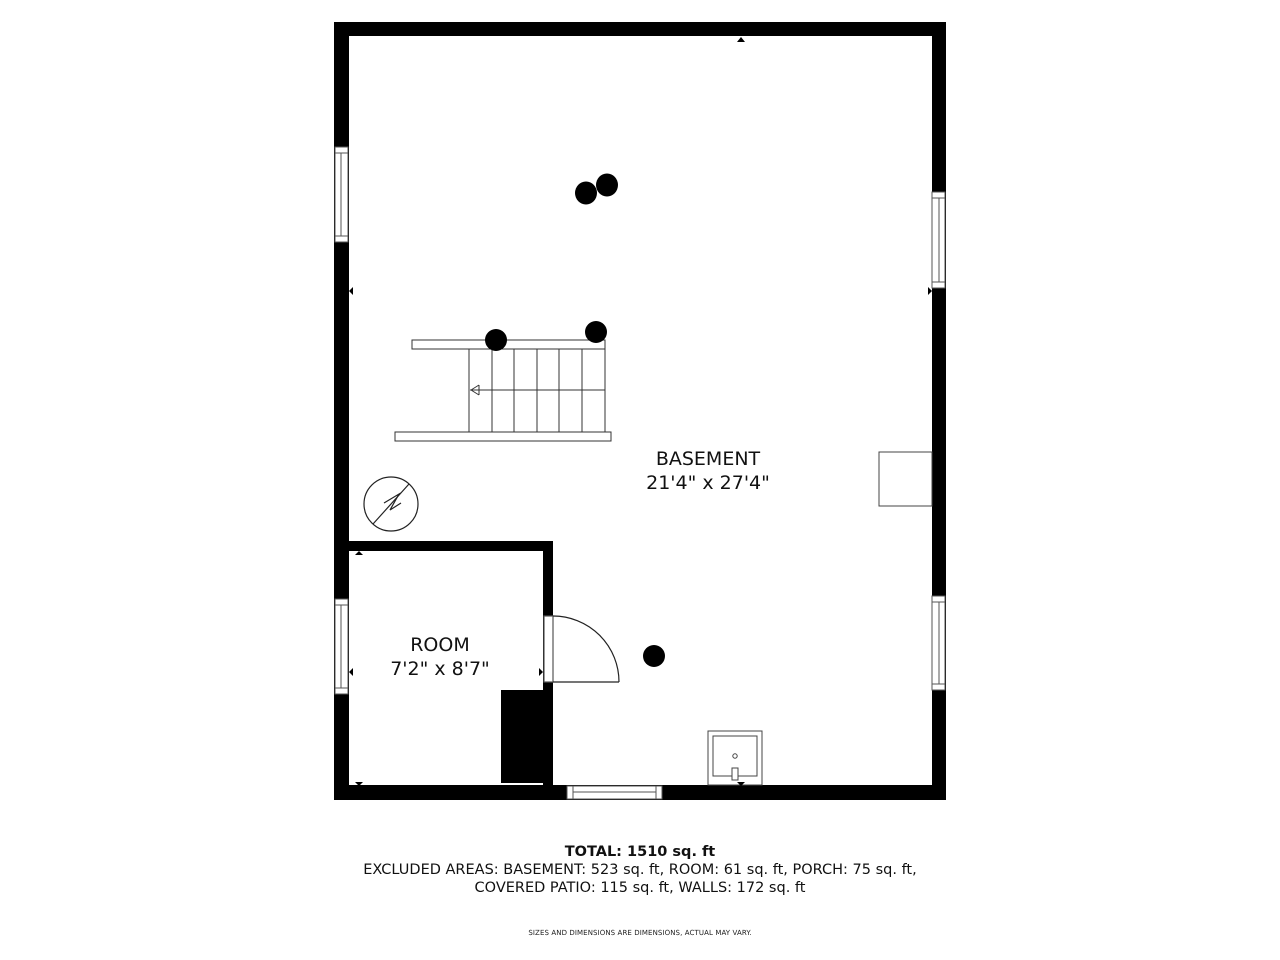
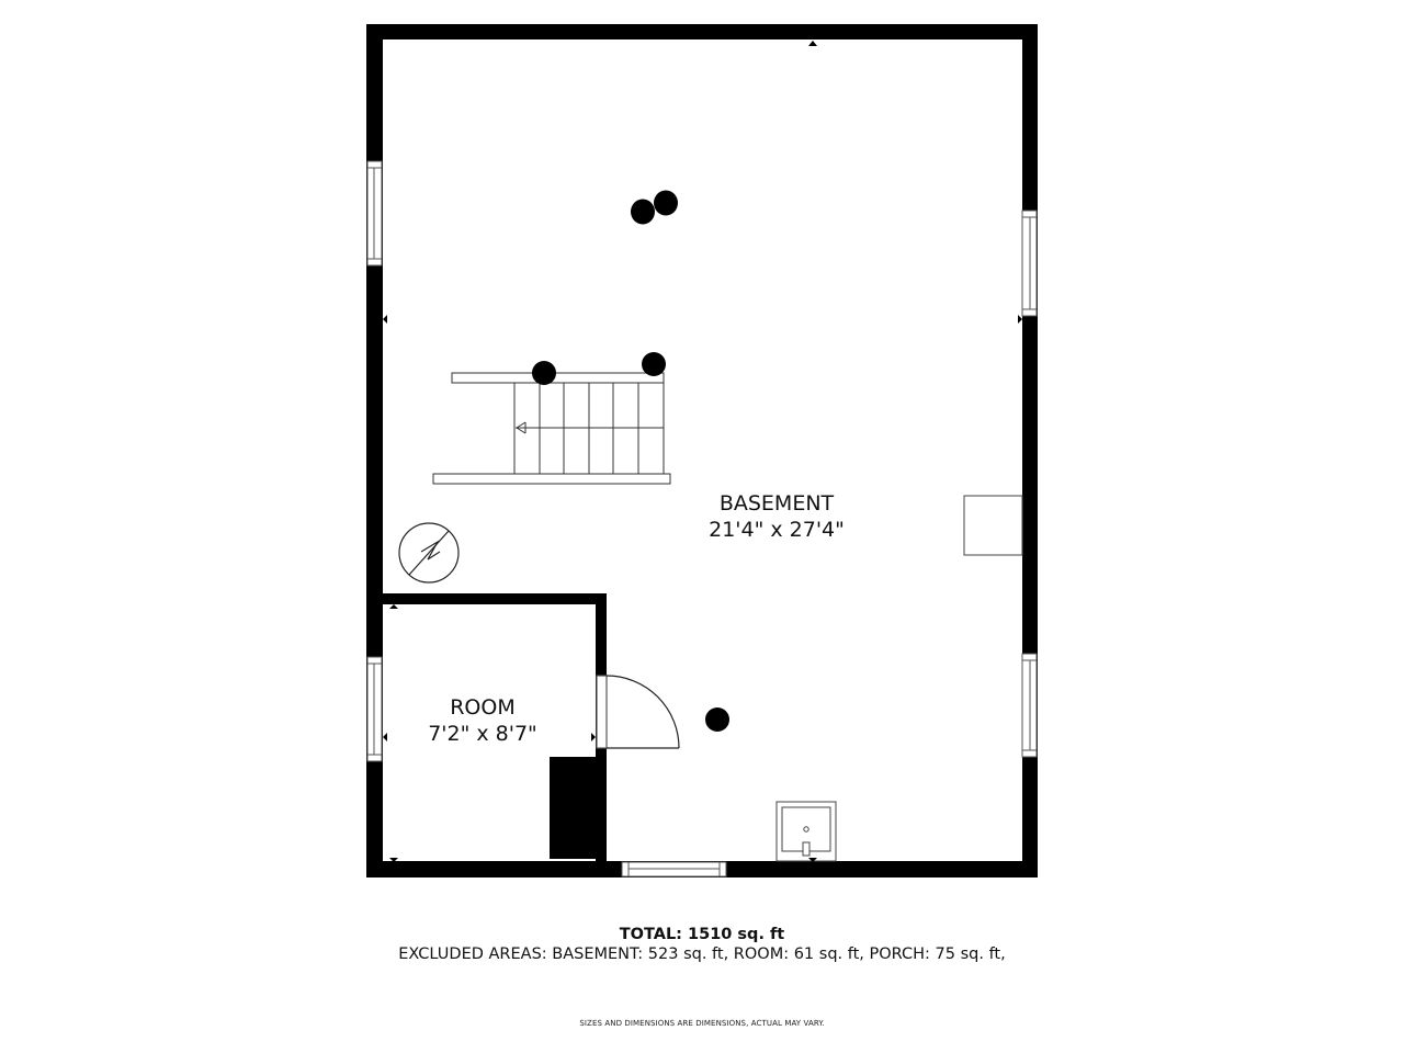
  BASEMENT
  21'4" x 27'4"
  ROOM
  7'2" x 8'7"
  TOTAL: 1510 sq. ft
  EXCLUDED AREAS: BASEMENT: 523 sq. ft, ROOM: 61 sq. ft, PORCH: 75 sq. ft,
- COVERED PATIO: 115 sq. ft, WALLS: 172 sq. ft
  SIZES AND DIMENSIONS ARE DIMENSIONS, ACTUAL MAY VARY.
